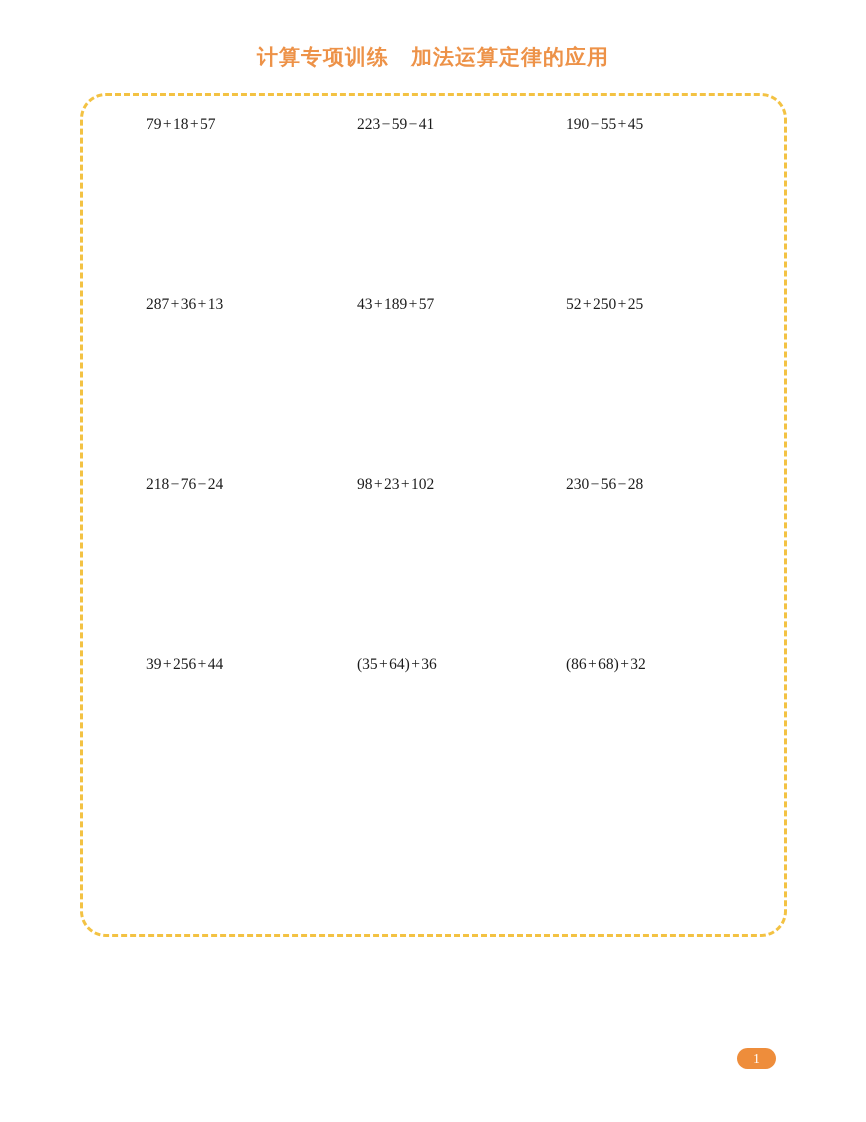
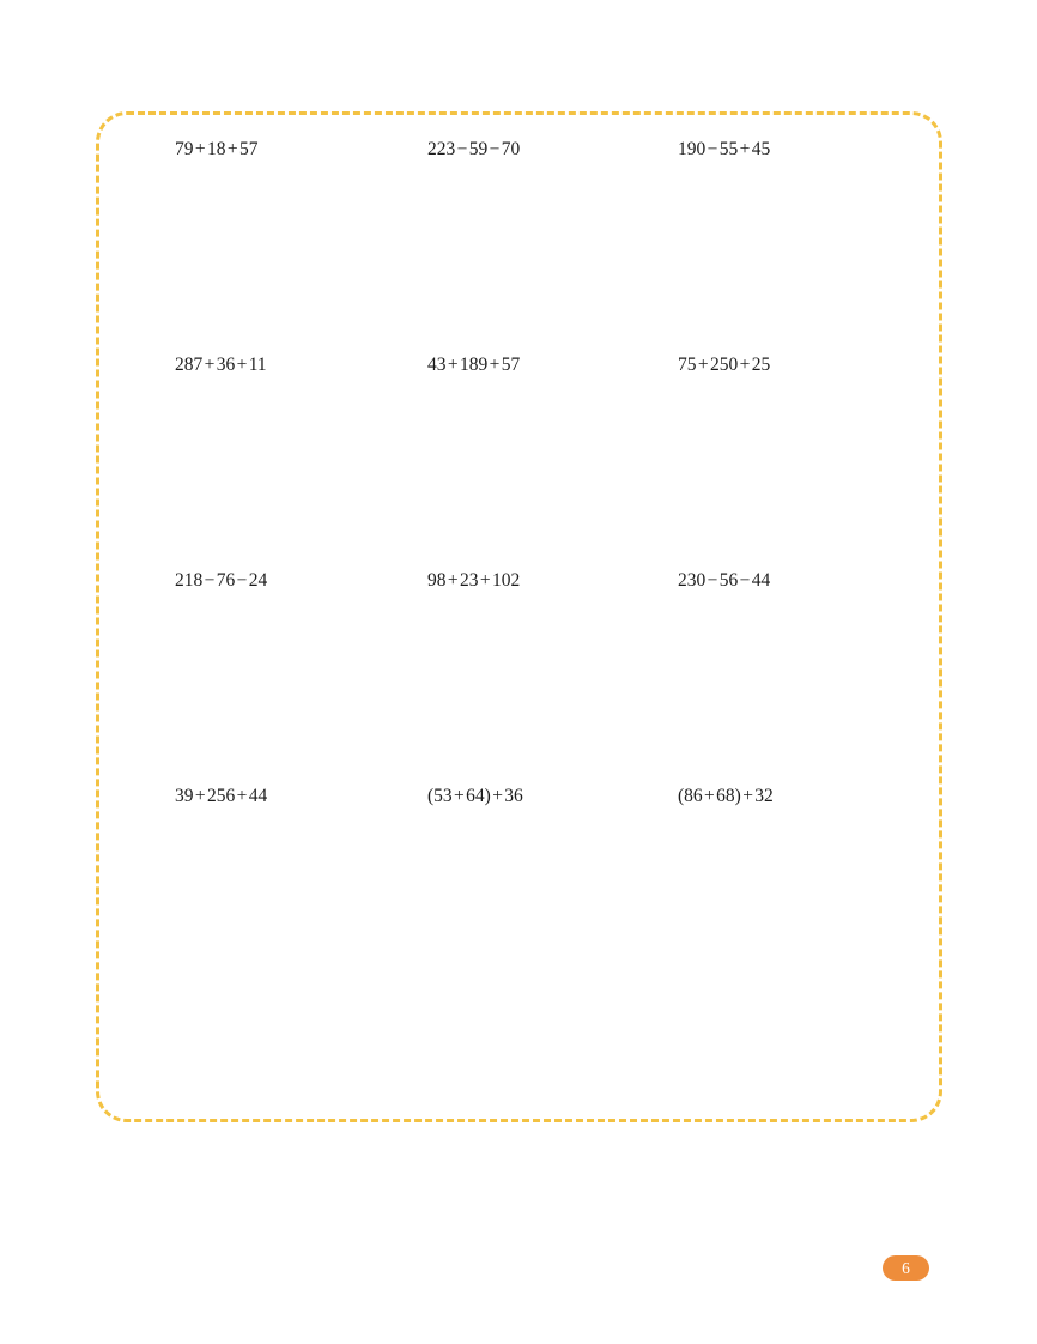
- 计算专项训练 加法运算定律的应用
  79 + 18 + 57
- 223 − 59 − 41
+ 223 − 59 − 70
  190 − 55 + 45
- 287 + 36 + 13
+ 287 + 36 + 11
  43 + 189 + 57
- 52 + 250 + 25
+ 75 + 250 + 25
  218 − 76 − 24
  98 + 23 + 102
- 230 − 56 − 28
+ 230 − 56 − 44
  39 + 256 + 44
- (35 + 64) + 36
+ (53 + 64) + 36
  (86 + 68) + 32
- 1
+ 6
